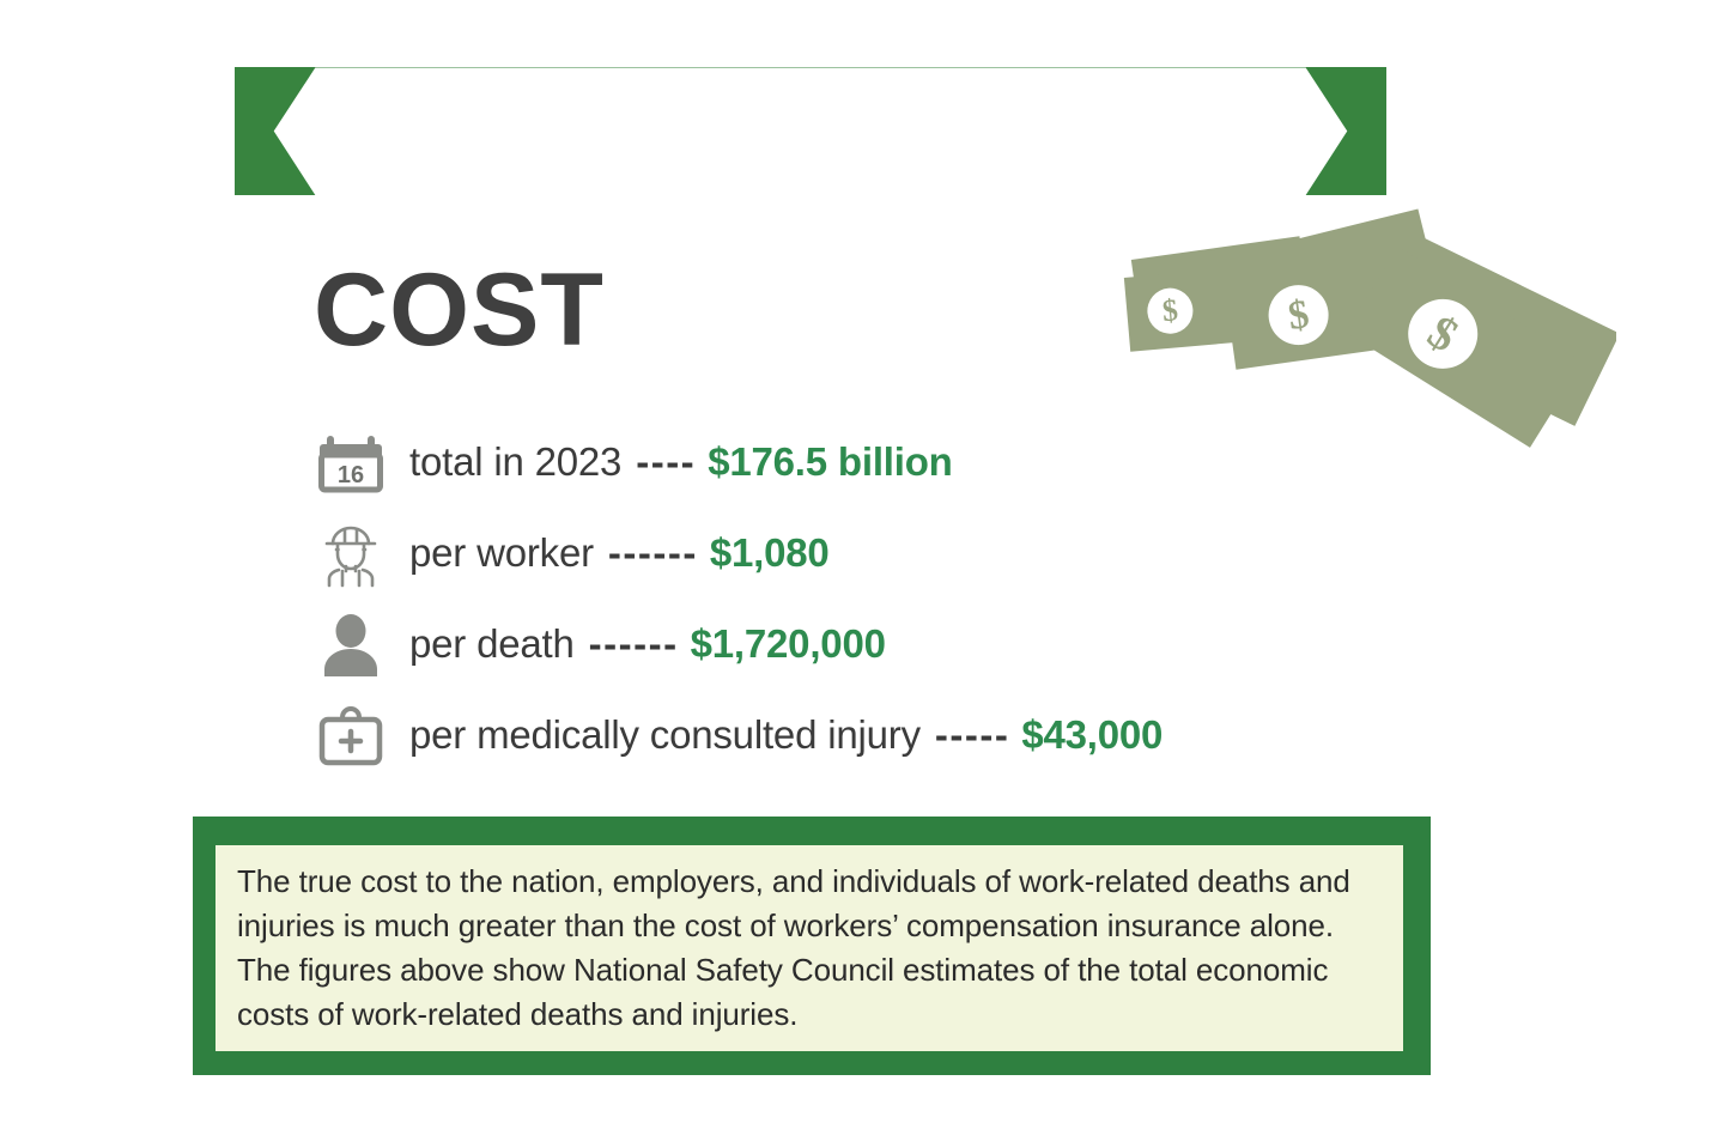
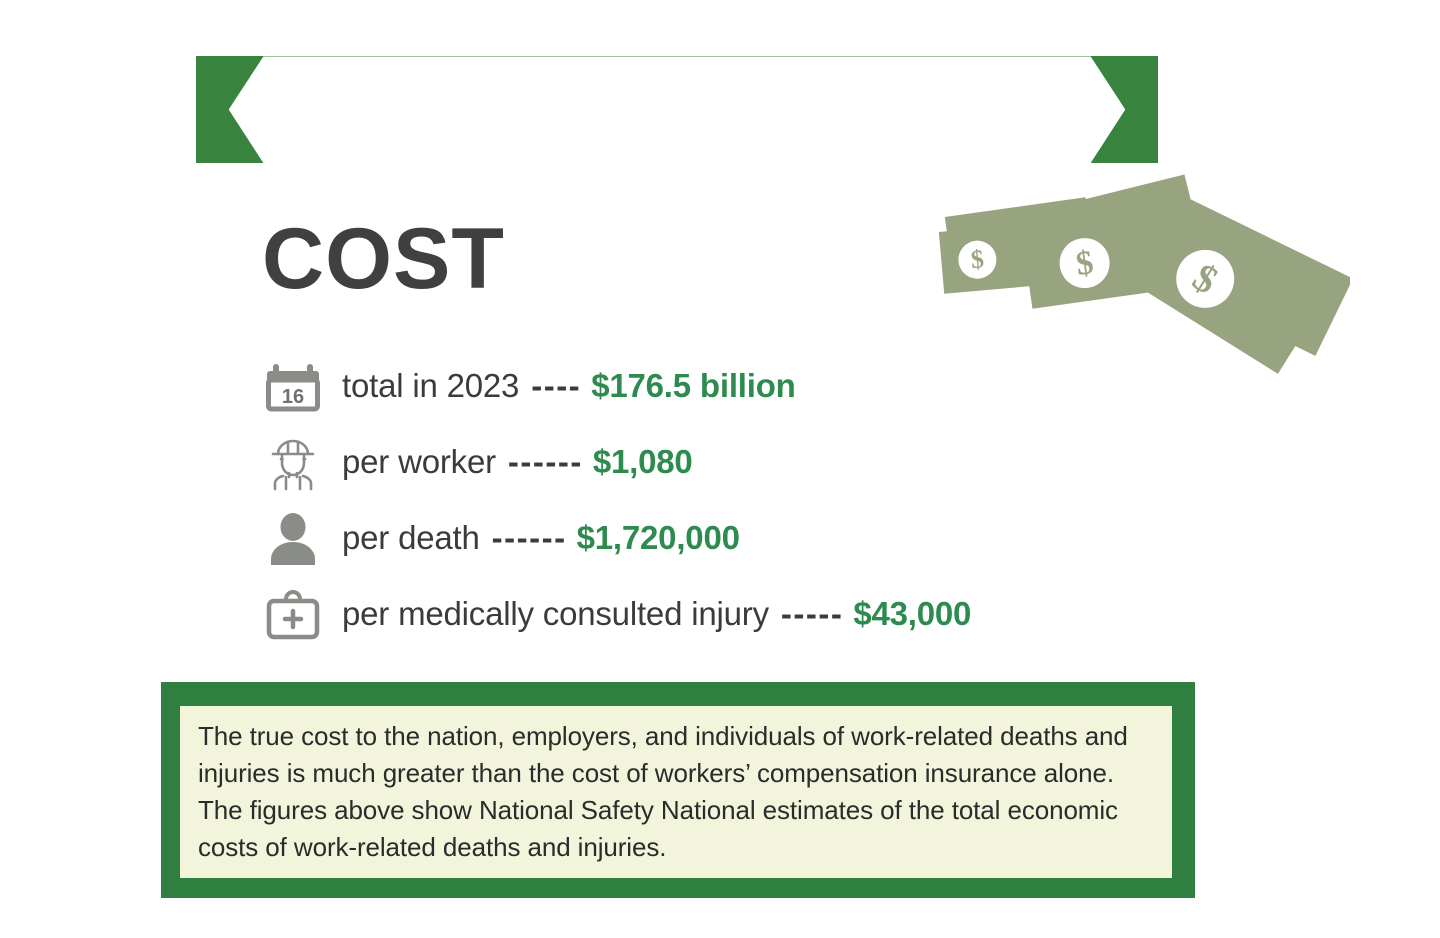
  COST
  16
  total in 2023
  ----
  $176.5 billion
  per worker
  ------
  $1,080
  per death
  ------
  $1,720,000
  per medically consulted injury
  -----
  $43,000
- The true cost to the nation, employers, and individuals of work-related deaths and injuries is much greater than the cost of workers’ compensation insurance alone. The figures above show National Safety Council estimates of the total economic costs of work-related deaths and injuries.
+ The true cost to the nation, employers, and individuals of work-related deaths and injuries is much greater than the cost of workers’ compensation insurance alone. The figures above show National Safety National estimates of the total economic costs of work-related deaths and injuries.
